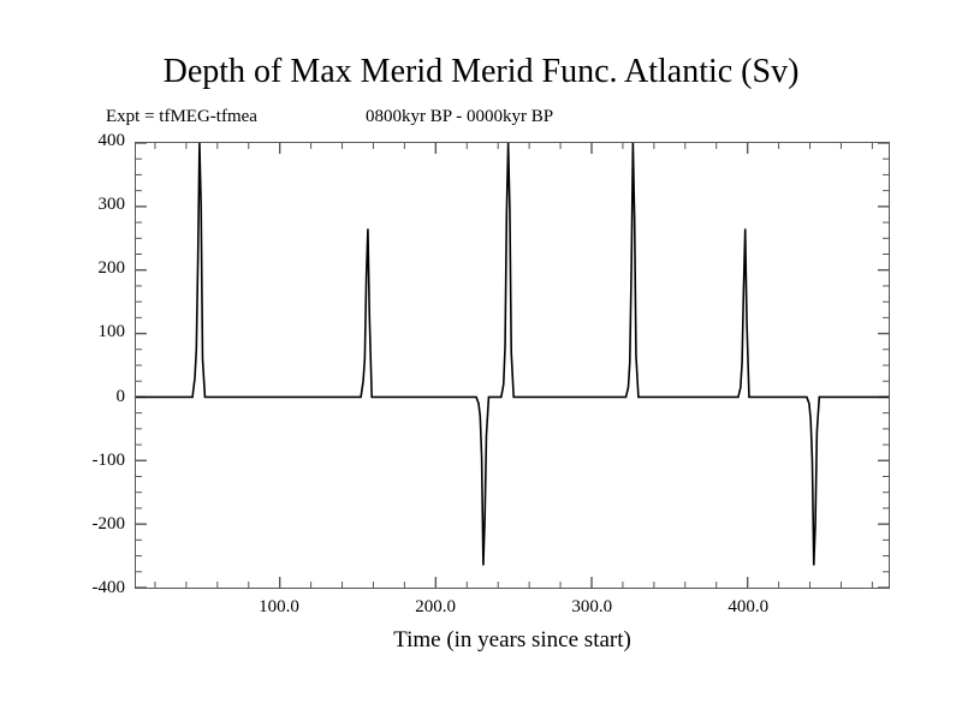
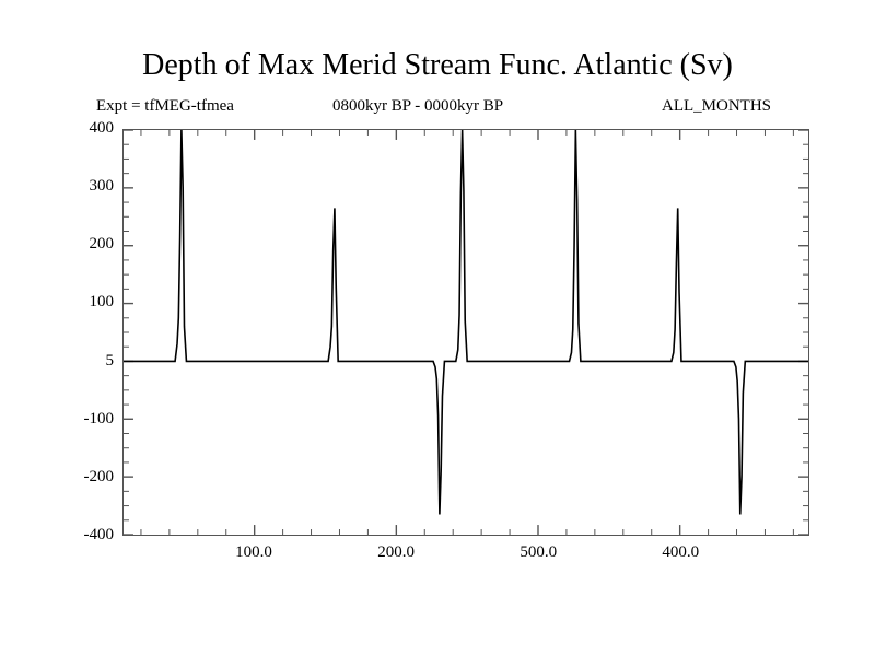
- Depth of Max Merid Merid Func. Atlantic (Sv)
+ Depth of Max Merid Stream Func. Atlantic (Sv)
  Expt = tfMEG-tfmea
  0800kyr BP - 0000kyr BP
+ ALL_MONTHS
  -400
  -200
  -100
- 0
+ 5
  100
  200
  300
  400
  100.0
  200.0
- 300.0
+ 500.0
  400.0
- Time (in years since start)
